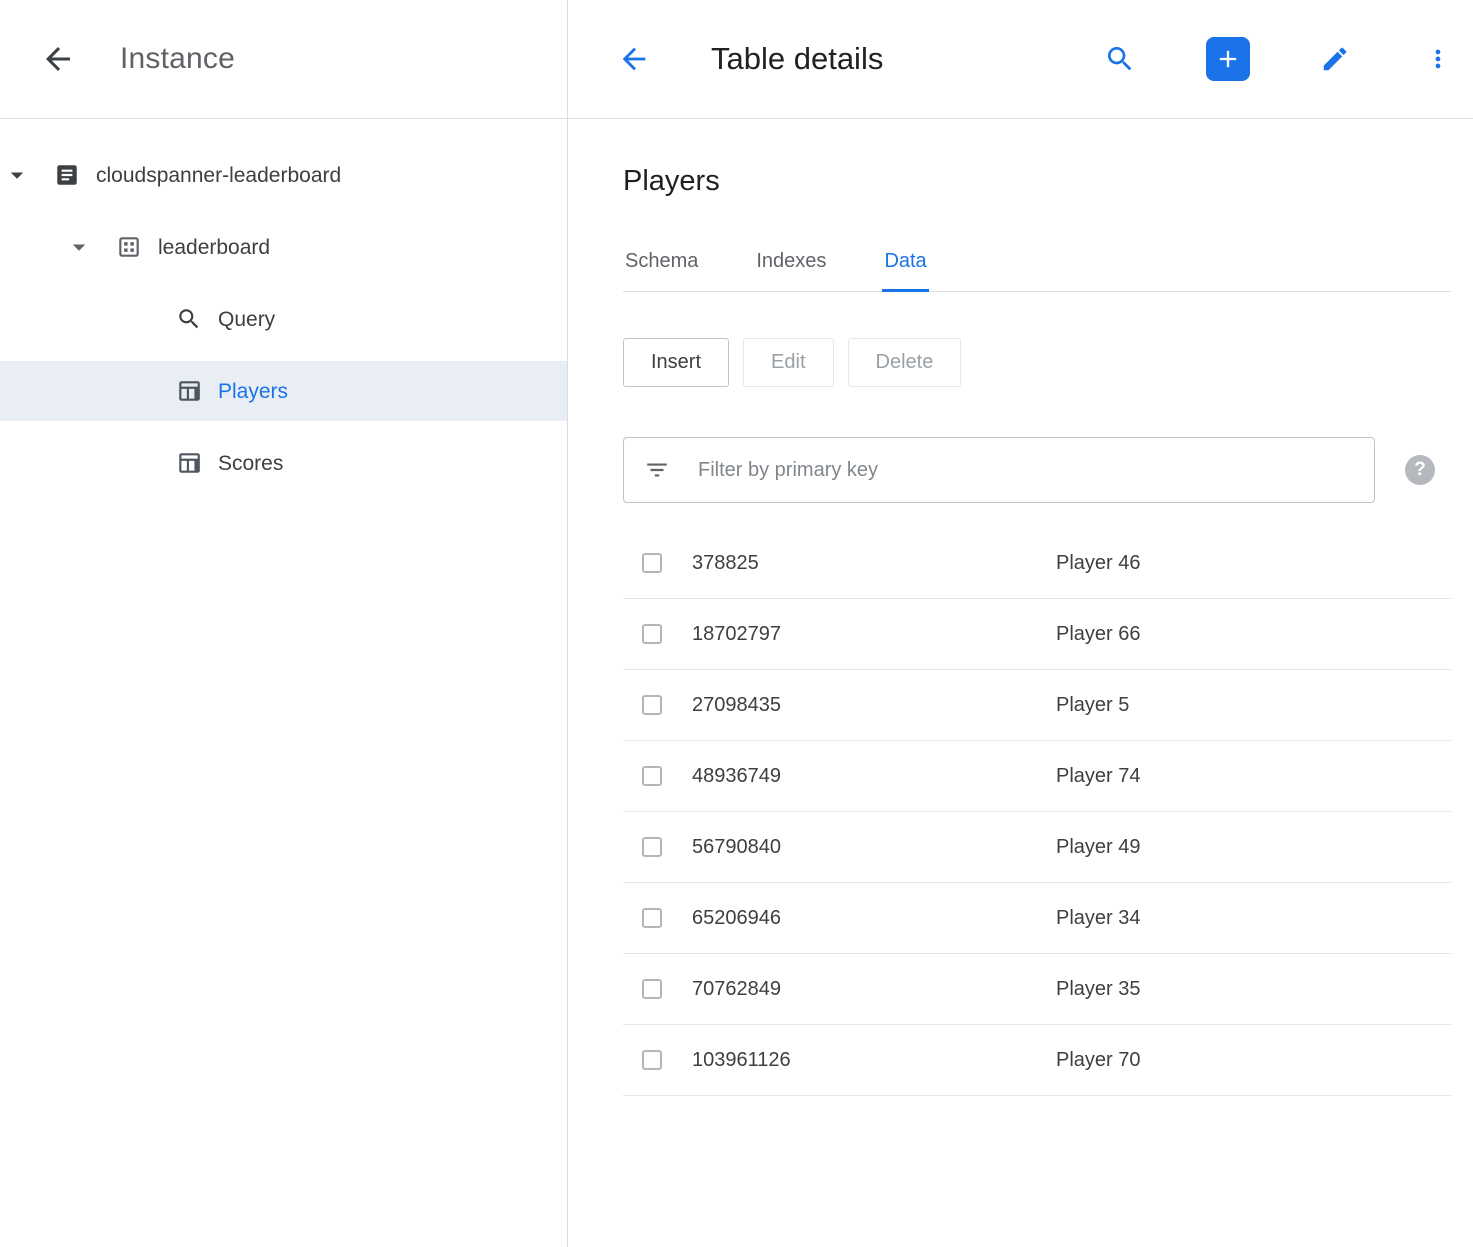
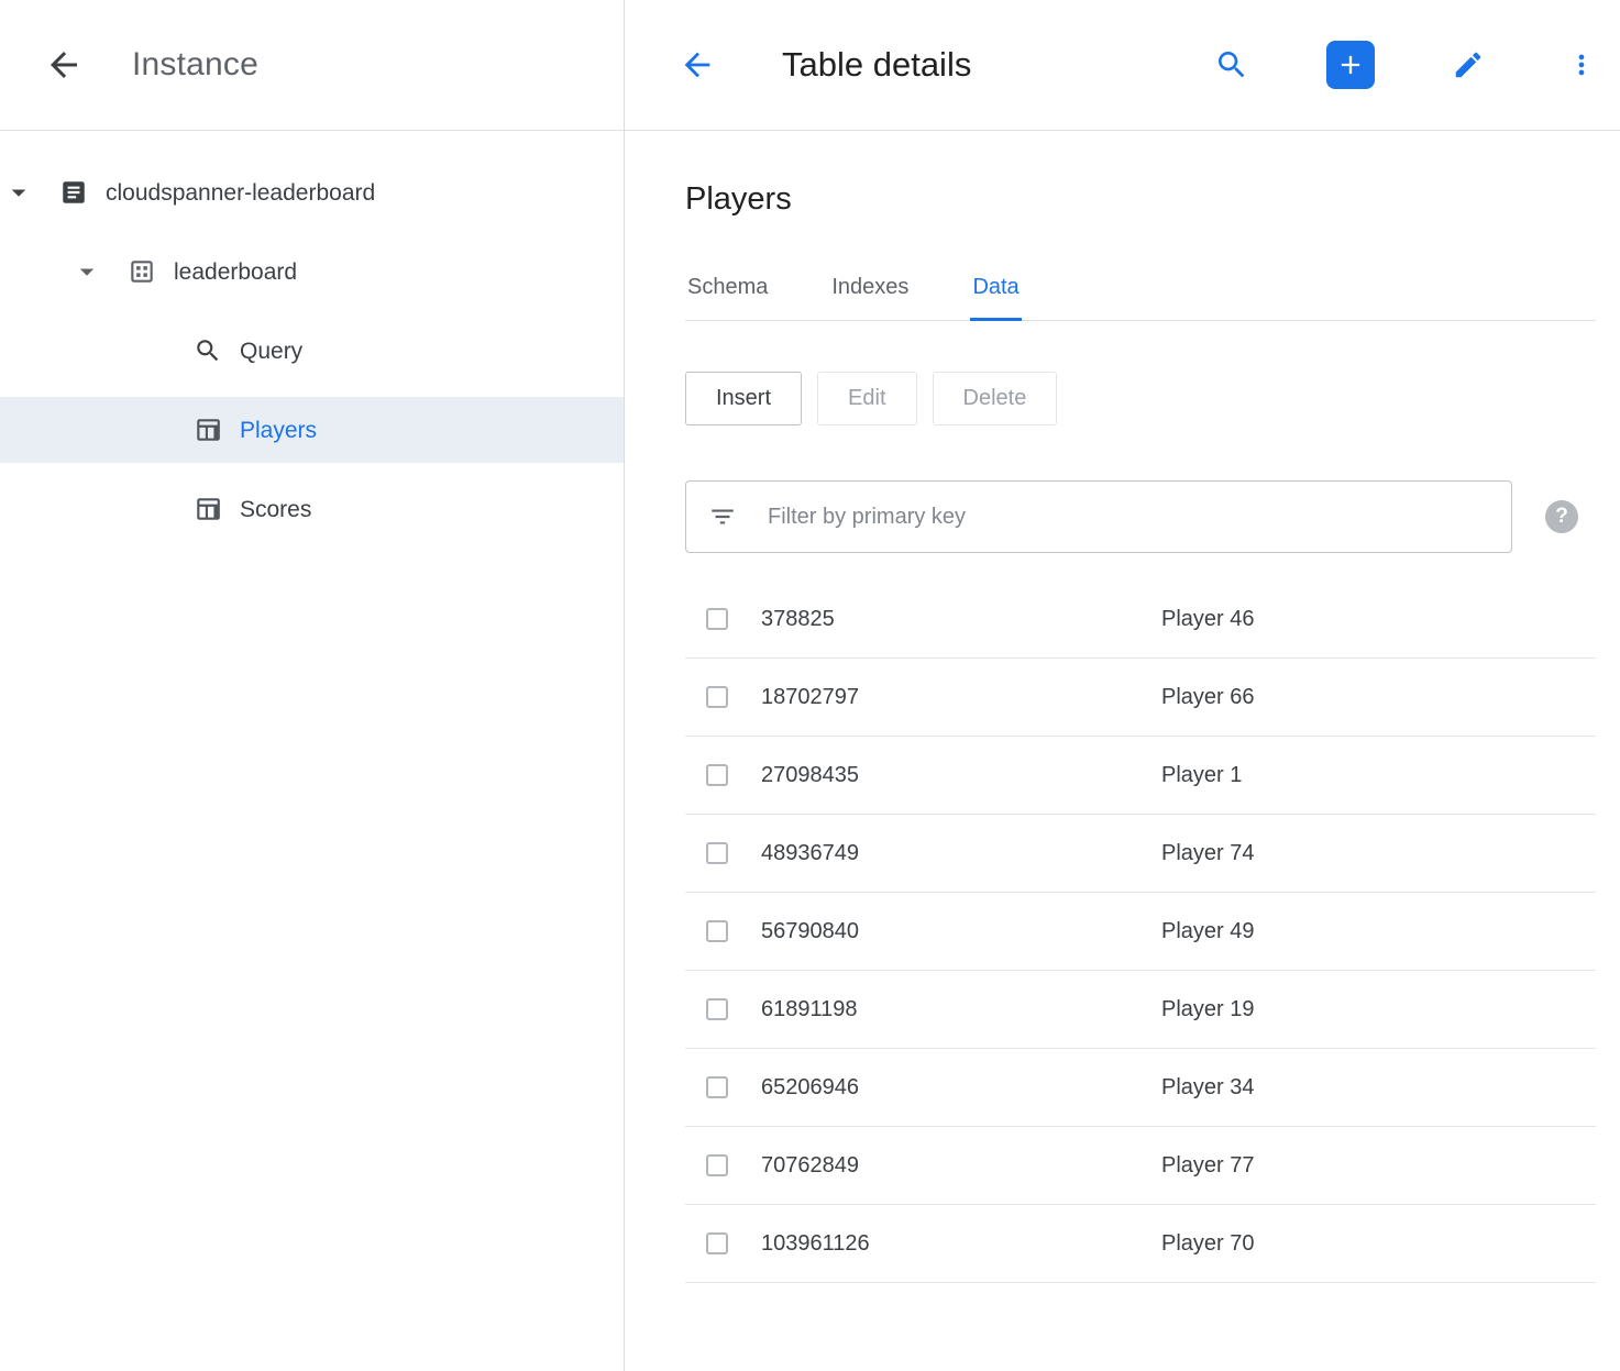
  Instance
  cloudspanner-leaderboard
  leaderboard
  Query
  Players
  Scores
  Table details
  Players
  Schema
  Indexes
  Data
  Insert
  Edit
  Delete
  Filter by primary key
  ?
  378825
  Player 46
  18702797
  Player 66
  27098435
- Player 5
+ Player 1
  48936749
  Player 74
  56790840
  Player 49
+ 61891198
+ Player 19
  65206946
  Player 34
  70762849
- Player 35
+ Player 77
  103961126
  Player 70
